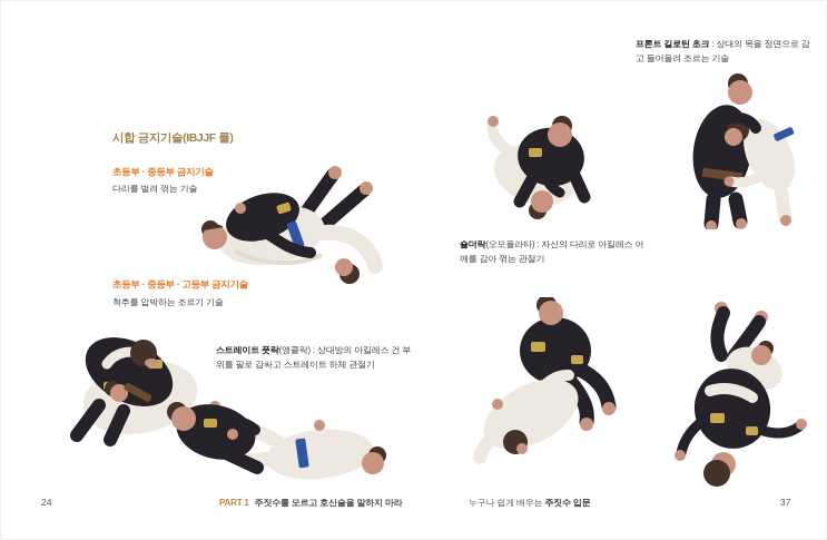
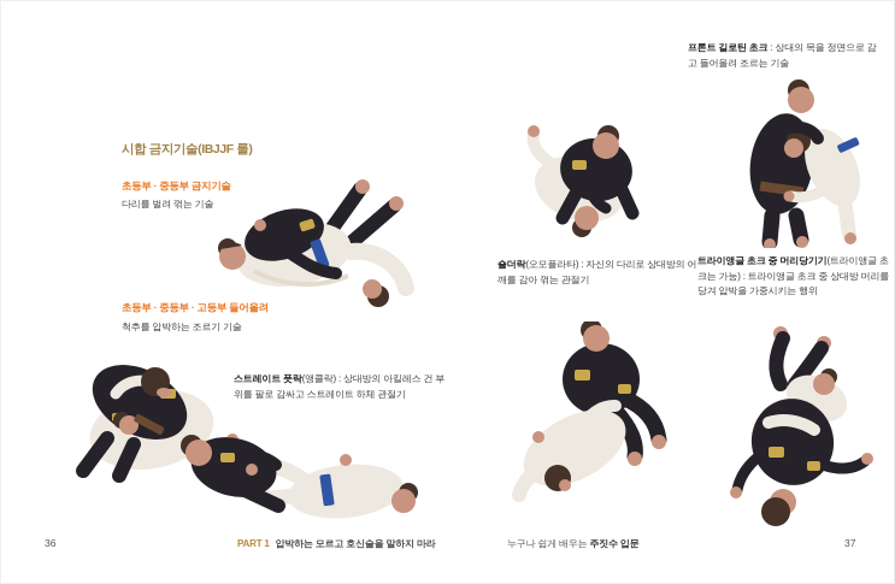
  시합 금지기술(IBJJF 룰)
  초등부 · 중등부 금지기술
  다리를 벌려 꺾는 기술
- 초등부 · 중등부 · 고등부 금지기술
+ 초등부 · 중등부 · 고등부 들어올려
  척추를 압박하는 조르기 기술
  스트레이트 풋락(앵클락) : 상대방의 아킬레스 건 부위를 팔로 감싸고 스트레이트 하체 관절기
- 24
+ 36
- PART 1 주짓수를 모르고 호신술을 말하지 마라
+ PART 1 압박하는 모르고 호신술을 말하지 마라
  프론트 길로틴 초크 : 상대의 목을 정면으로 감고 들어올려 조르는 기술
- 숄더락(오모플라타) : 자신의 다리로 아킬레스 어깨를 감아 꺾는 관절기
+ 숄더락(오모플라타) : 자신의 다리로 상대방의 어깨를 감아 꺾는 관절기
+ 트라이앵글 초크 중 머리당기기(트라이앵글 초크는 가능) : 트라이앵글 초크 중 상대방 머리를 당겨 압박을 가중시키는 행위
  누구나 쉽게 배우는 주짓수 입문
  37
